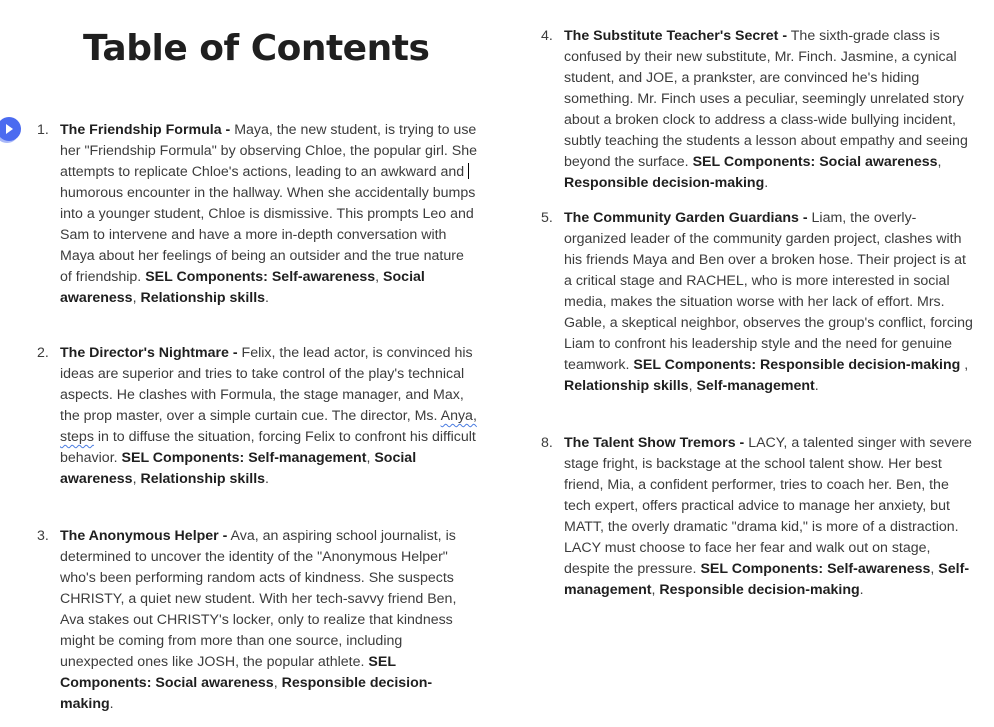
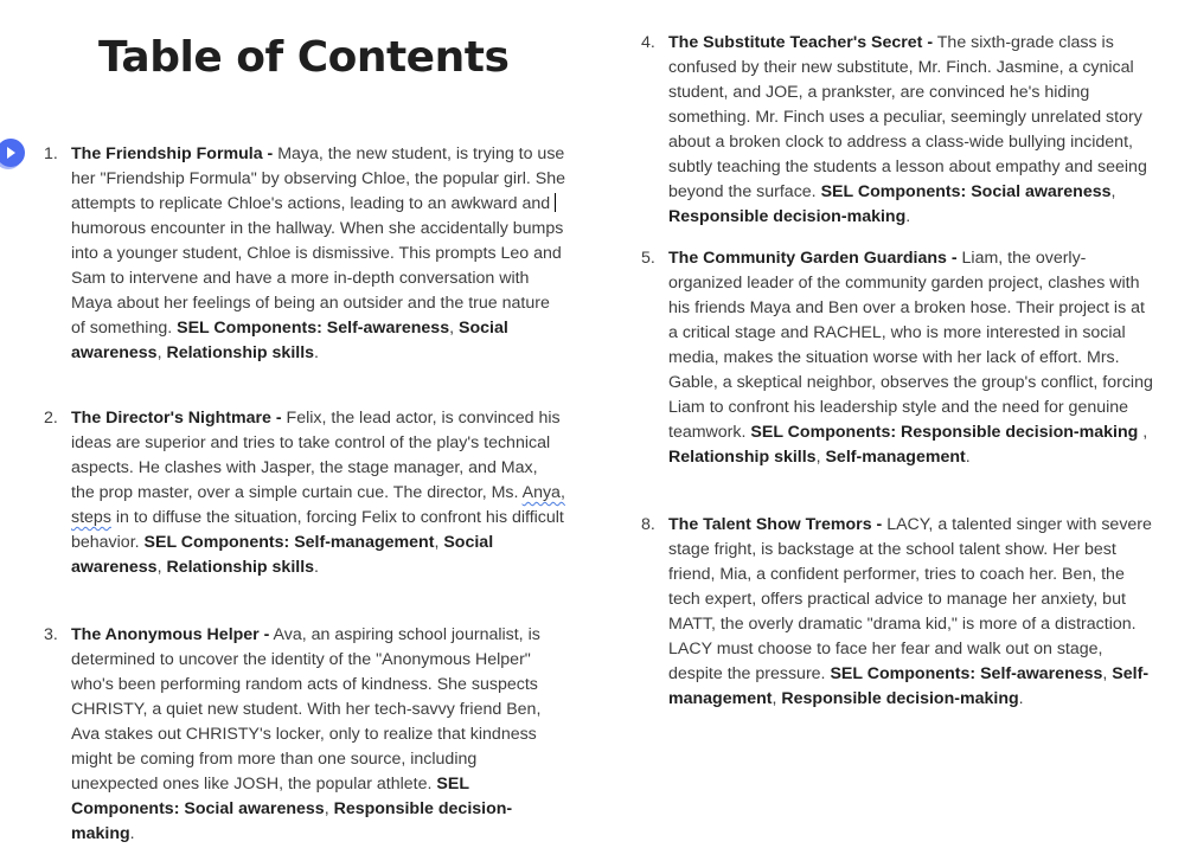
  Table of Contents
  1.
- The Friendship Formula - Maya, the new student, is trying to use her "Friendship Formula" by observing Chloe, the popular girl. She attempts to replicate Chloe's actions, leading to an awkward and humorous encounter in the hallway. When she accidentally bumps into a younger student, Chloe is dismissive. This prompts Leo and Sam to intervene and have a more in-depth conversation with Maya about her feelings of being an outsider and the true nature of friendship. SEL Components: Self-awareness, Social awareness, Relationship skills.
+ The Friendship Formula - Maya, the new student, is trying to use her "Friendship Formula" by observing Chloe, the popular girl. She attempts to replicate Chloe's actions, leading to an awkward and humorous encounter in the hallway. When she accidentally bumps into a younger student, Chloe is dismissive. This prompts Leo and Sam to intervene and have a more in-depth conversation with Maya about her feelings of being an outsider and the true nature of something. SEL Components: Self-awareness, Social awareness, Relationship skills.
  2.
- The Director's Nightmare - Felix, the lead actor, is convinced his ideas are superior and tries to take control of the play's technical aspects. He clashes with Formula, the stage manager, and Max, the prop master, over a simple curtain cue. The director, Ms. Anya, steps in to diffuse the situation, forcing Felix to confront his difficult behavior. SEL Components: Self-management, Social awareness, Relationship skills.
+ The Director's Nightmare - Felix, the lead actor, is convinced his ideas are superior and tries to take control of the play's technical aspects. He clashes with Jasper, the stage manager, and Max, the prop master, over a simple curtain cue. The director, Ms. Anya, steps in to diffuse the situation, forcing Felix to confront his difficult behavior. SEL Components: Self-management, Social awareness, Relationship skills.
  3.
  The Anonymous Helper - Ava, an aspiring school journalist, is determined to uncover the identity of the "Anonymous Helper" who's been performing random acts of kindness. She suspects CHRISTY, a quiet new student. With her tech-savvy friend Ben, Ava stakes out CHRISTY's locker, only to realize that kindness might be coming from more than one source, including unexpected ones like JOSH, the popular athlete. SEL Components: Social awareness, Responsible decision-making.
  4.
  The Substitute Teacher's Secret - The sixth-grade class is confused by their new substitute, Mr. Finch. Jasmine, a cynical student, and JOE, a prankster, are convinced he's hiding something. Mr. Finch uses a peculiar, seemingly unrelated story about a broken clock to address a class-wide bullying incident, subtly teaching the students a lesson about empathy and seeing beyond the surface. SEL Components: Social awareness, Responsible decision-making.
  5.
  The Community Garden Guardians - Liam, the overly-organized leader of the community garden project, clashes with his friends Maya and Ben over a broken hose. Their project is at a critical stage and RACHEL, who is more interested in social media, makes the situation worse with her lack of effort. Mrs. Gable, a skeptical neighbor, observes the group's conflict, forcing Liam to confront his leadership style and the need for genuine teamwork. SEL Components: Responsible decision-making , Relationship skills, Self-management.
  8.
  The Talent Show Tremors - LACY, a talented singer with severe stage fright, is backstage at the school talent show. Her best friend, Mia, a confident performer, tries to coach her. Ben, the tech expert, offers practical advice to manage her anxiety, but MATT, the overly dramatic "drama kid," is more of a distraction. LACY must choose to face her fear and walk out on stage, despite the pressure. SEL Components: Self-awareness, Self-management, Responsible decision-making.
